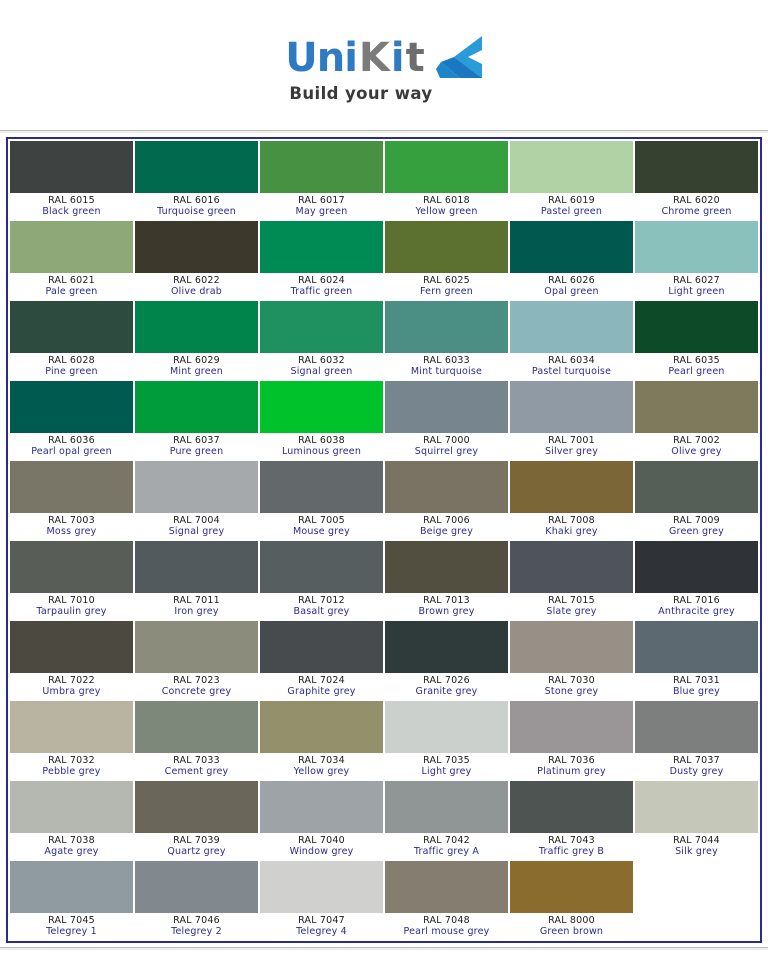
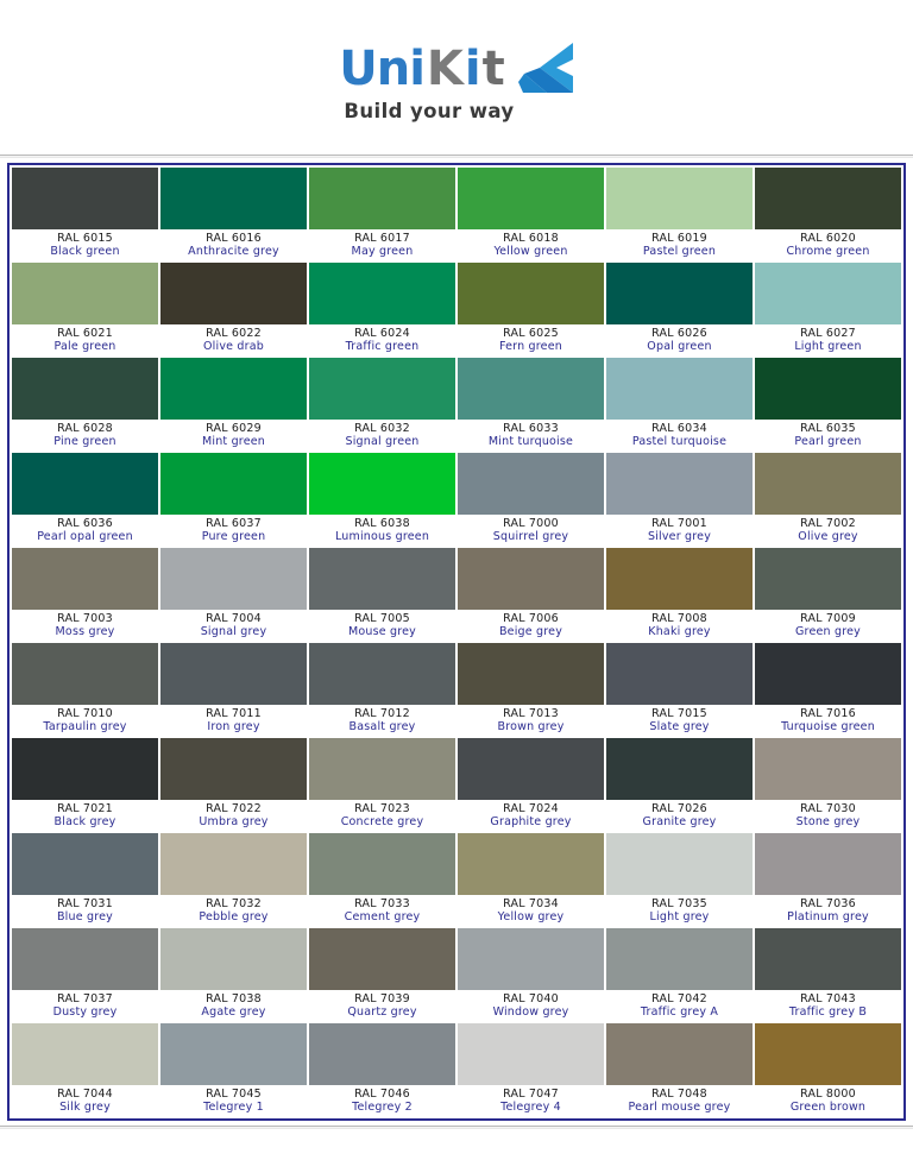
  Uni
  K
  i
  t
  Build your way
  RAL 6015
  Black green
  RAL 6016
- Turquoise green
+ Anthracite grey
  RAL 6017
  May green
  RAL 6018
  Yellow green
  RAL 6019
  Pastel green
  RAL 6020
  Chrome green
  RAL 6021
  Pale green
  RAL 6022
  Olive drab
  RAL 6024
  Traffic green
  RAL 6025
  Fern green
  RAL 6026
  Opal green
  RAL 6027
  Light green
  RAL 6028
  Pine green
  RAL 6029
  Mint green
  RAL 6032
  Signal green
  RAL 6033
  Mint turquoise
  RAL 6034
  Pastel turquoise
  RAL 6035
  Pearl green
  RAL 6036
  Pearl opal green
  RAL 6037
  Pure green
  RAL 6038
  Luminous green
  RAL 7000
  Squirrel grey
  RAL 7001
  Silver grey
  RAL 7002
  Olive grey
  RAL 7003
  Moss grey
  RAL 7004
  Signal grey
  RAL 7005
  Mouse grey
  RAL 7006
  Beige grey
  RAL 7008
  Khaki grey
  RAL 7009
  Green grey
  RAL 7010
  Tarpaulin grey
  RAL 7011
  Iron grey
  RAL 7012
  Basalt grey
  RAL 7013
  Brown grey
  RAL 7015
  Slate grey
  RAL 7016
- Anthracite grey
+ Turquoise green
+ RAL 7021
+ Black grey
  RAL 7022
  Umbra grey
  RAL 7023
  Concrete grey
  RAL 7024
  Graphite grey
  RAL 7026
  Granite grey
  RAL 7030
  Stone grey
  RAL 7031
  Blue grey
  RAL 7032
  Pebble grey
  RAL 7033
  Cement grey
  RAL 7034
  Yellow grey
  RAL 7035
  Light grey
  RAL 7036
  Platinum grey
  RAL 7037
  Dusty grey
  RAL 7038
  Agate grey
  RAL 7039
  Quartz grey
  RAL 7040
  Window grey
  RAL 7042
  Traffic grey A
  RAL 7043
  Traffic grey B
  RAL 7044
  Silk grey
  RAL 7045
  Telegrey 1
  RAL 7046
  Telegrey 2
  RAL 7047
  Telegrey 4
  RAL 7048
  Pearl mouse grey
  RAL 8000
  Green brown
